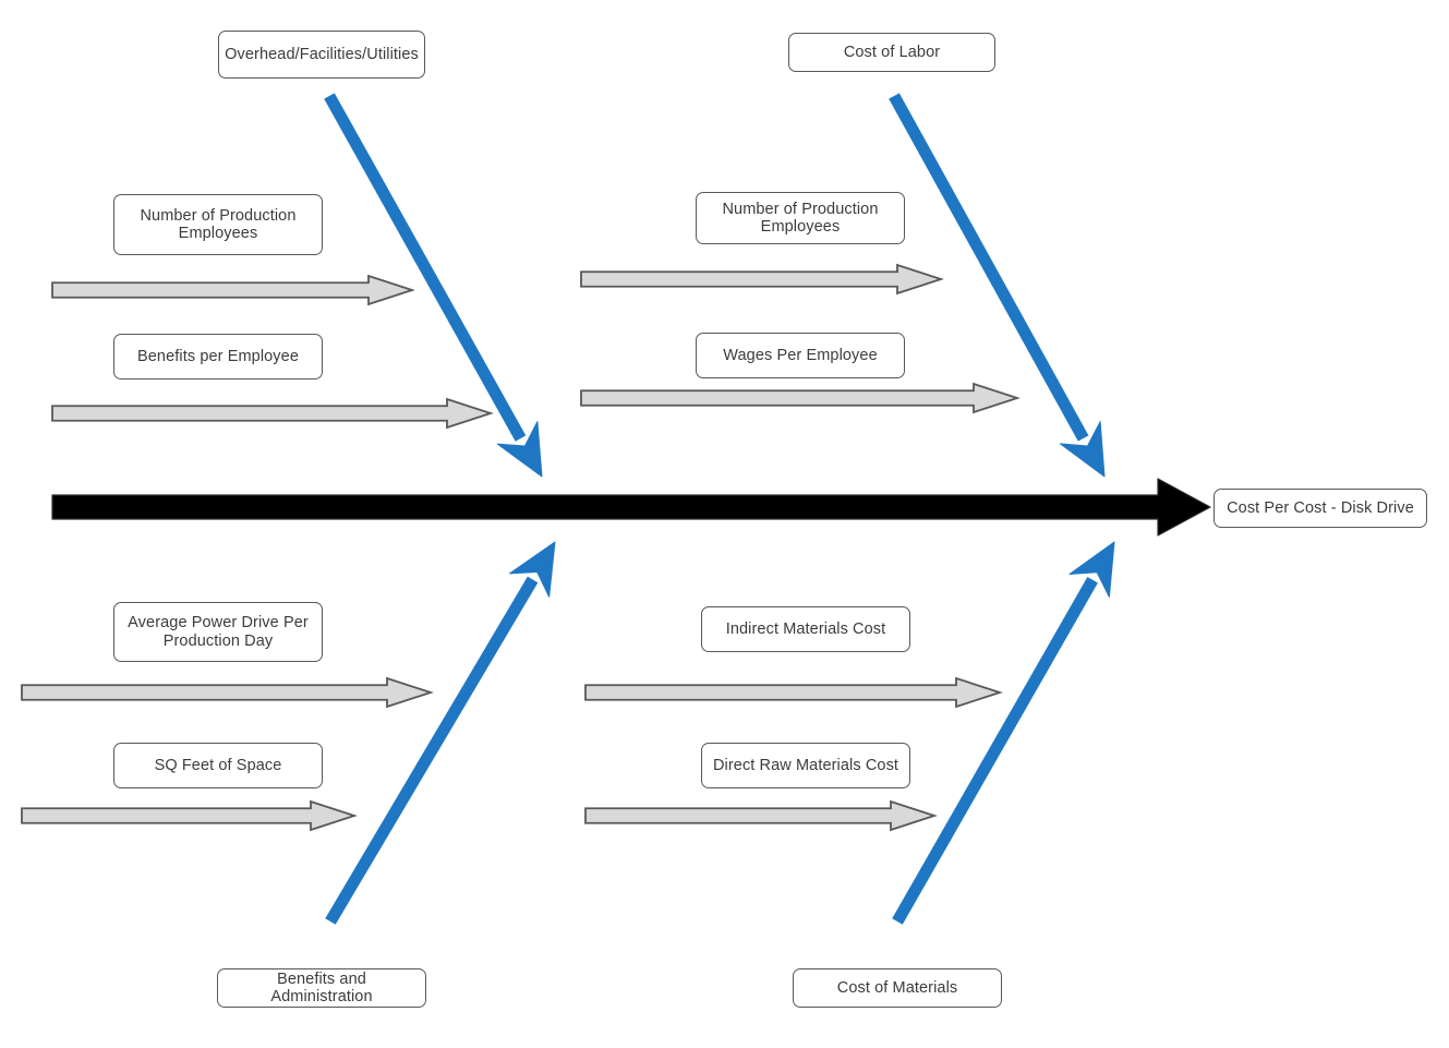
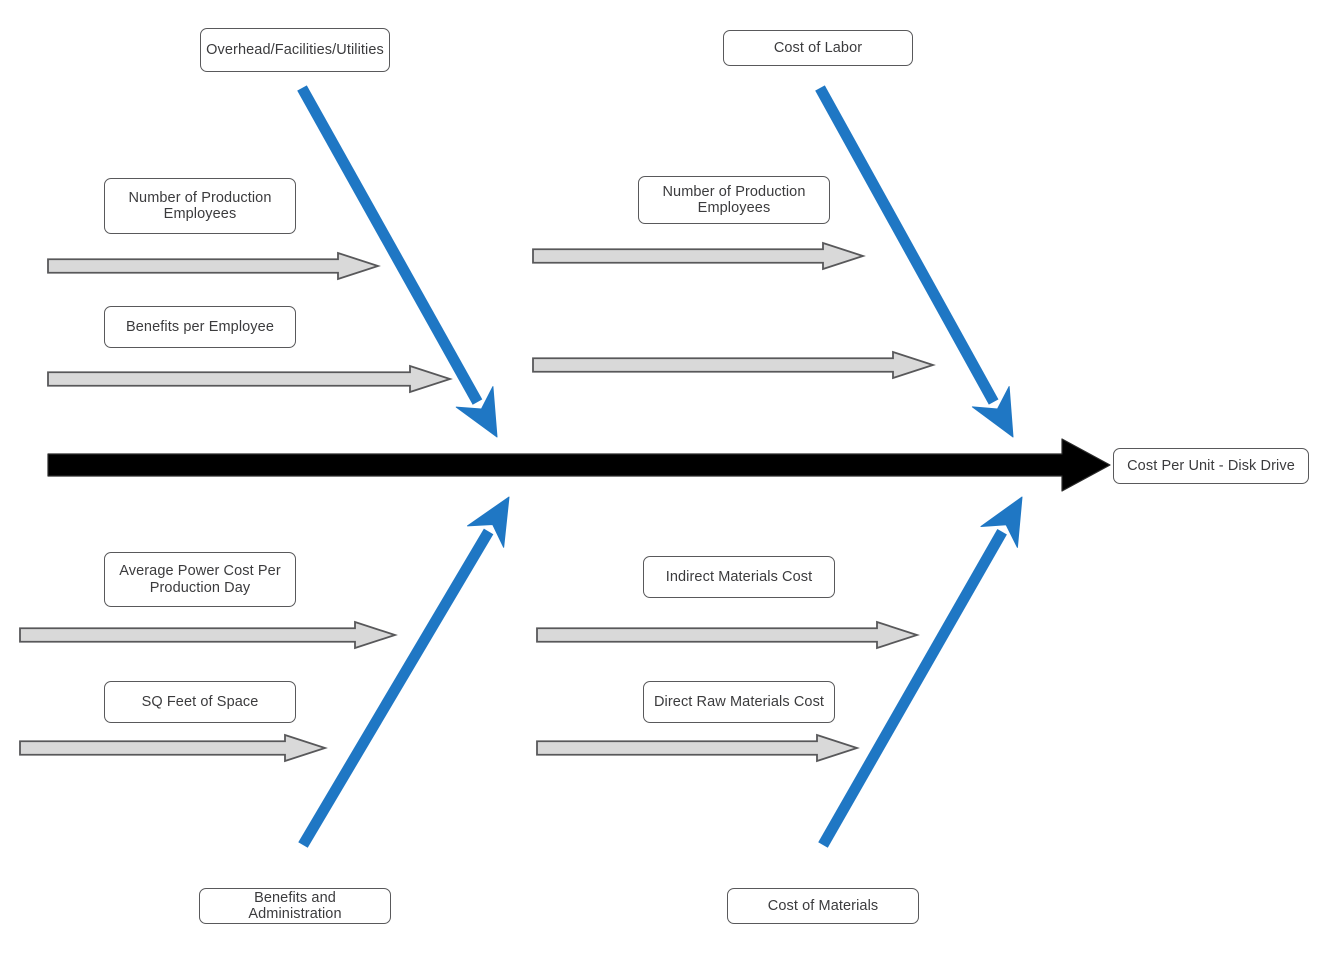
  Overhead/Facilities/Utilities
  Cost of Labor
  Benefits and Administration
  Cost of Materials
  Number of Production Employees
  Benefits per Employee
  Number of Production Employees
- Wages Per Employee
- Average Power Drive Per Production Day
+ Average Power Cost Per Production Day
  SQ Feet of Space
  Indirect Materials Cost
  Direct Raw Materials Cost
- Cost Per Cost - Disk Drive
+ Cost Per Unit - Disk Drive
